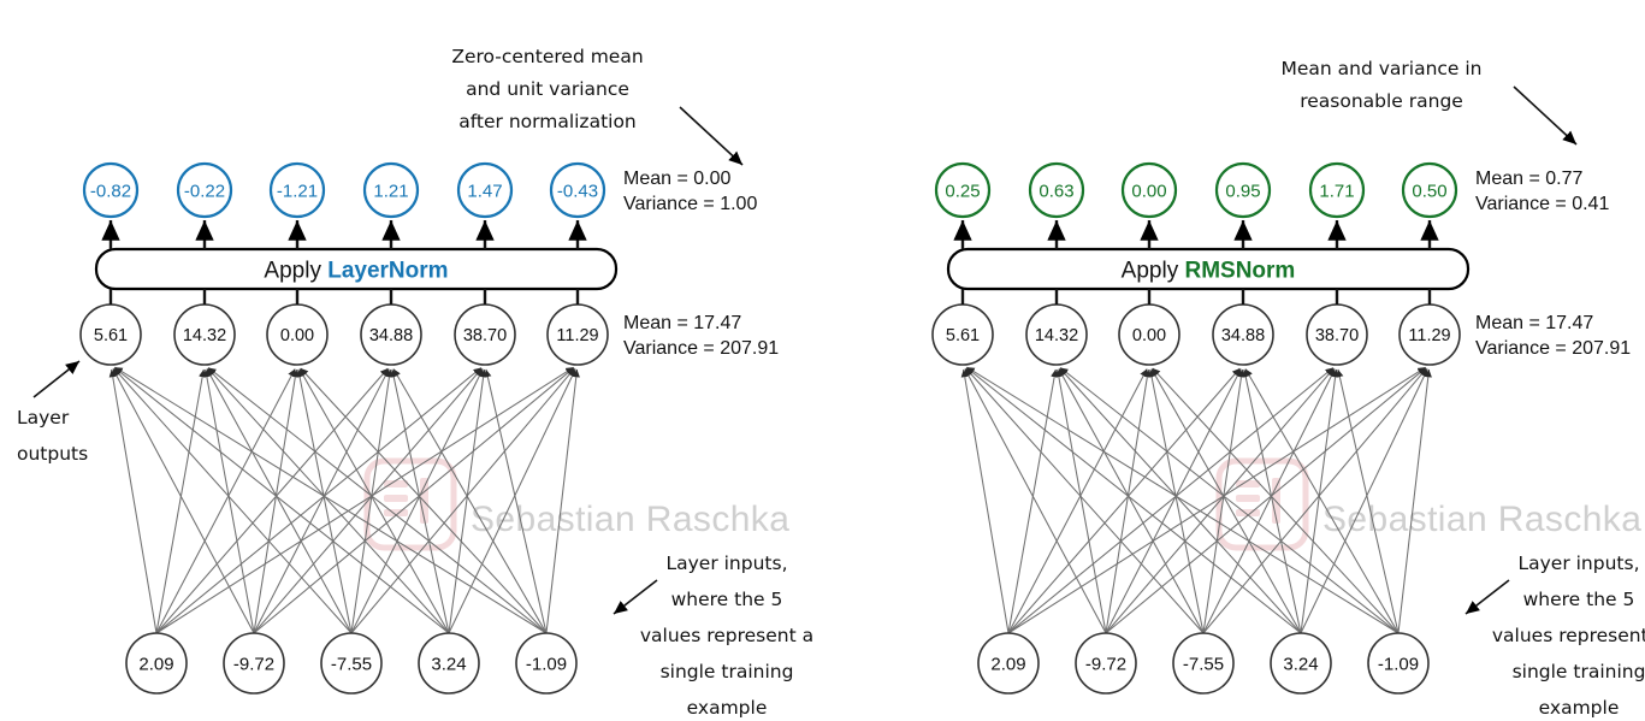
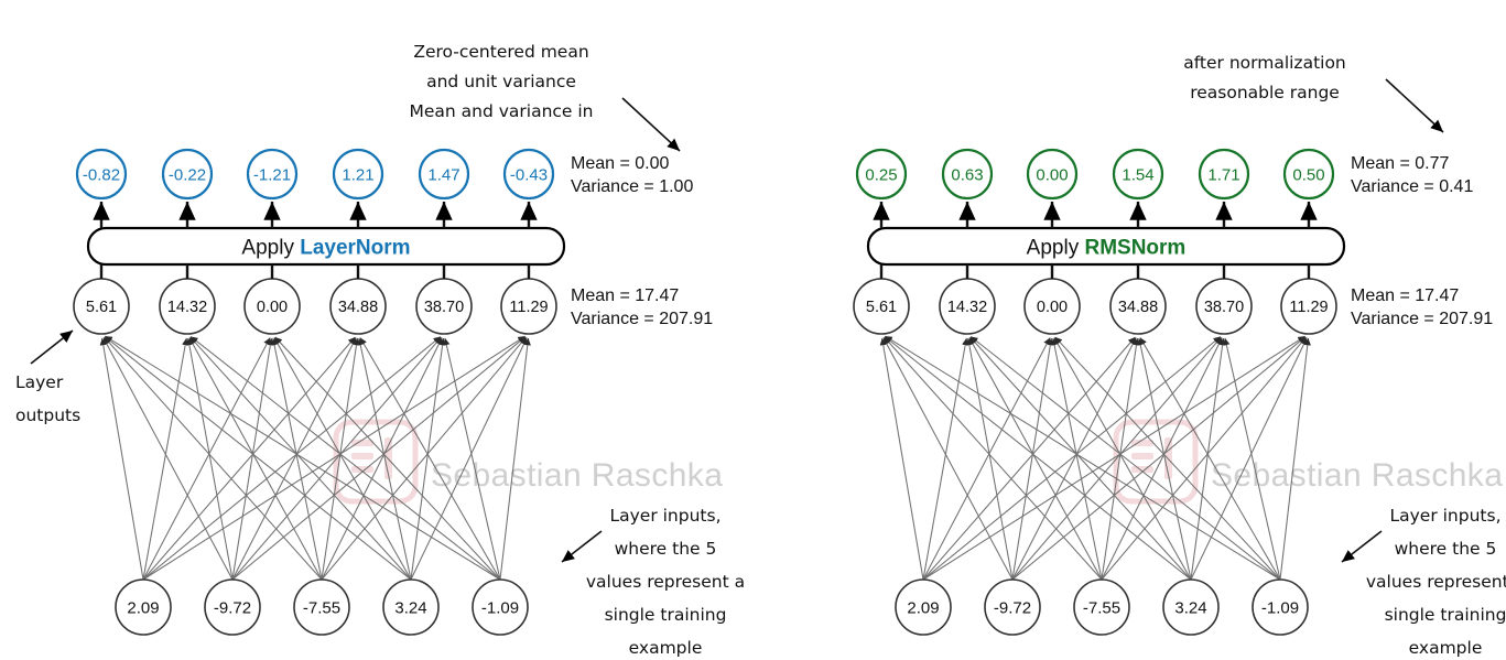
  Sebastian Raschka
  Sebastian Raschka
  2.09
  -9.72
  -7.55
  3.24
  -1.09
  5.61
  14.32
  0.00
  34.88
  38.70
  11.29
  Apply LayerNorm
  -0.82
  -0.22
  -1.21
  1.21
  1.47
  -0.43
  Mean = 0.00
  Variance = 1.00
  Mean = 17.47
  Variance = 207.91
  Zero-centered mean
  and unit variance
- after normalization
+ Mean and variance in
  Layer
  outputs
  Layer inputs,
  where the 5
  values represent a
  single training
  example
  2.09
  -9.72
  -7.55
  3.24
  -1.09
  5.61
  14.32
  0.00
  34.88
  38.70
  11.29
  Apply RMSNorm
  0.25
  0.63
  0.00
- 0.95
+ 1.54
  1.71
  0.50
  Mean = 0.77
  Variance = 0.41
  Mean = 17.47
  Variance = 207.91
- Mean and variance in
+ after normalization
  reasonable range
  Layer inputs,
  where the 5
  values represen
  single training
  example
